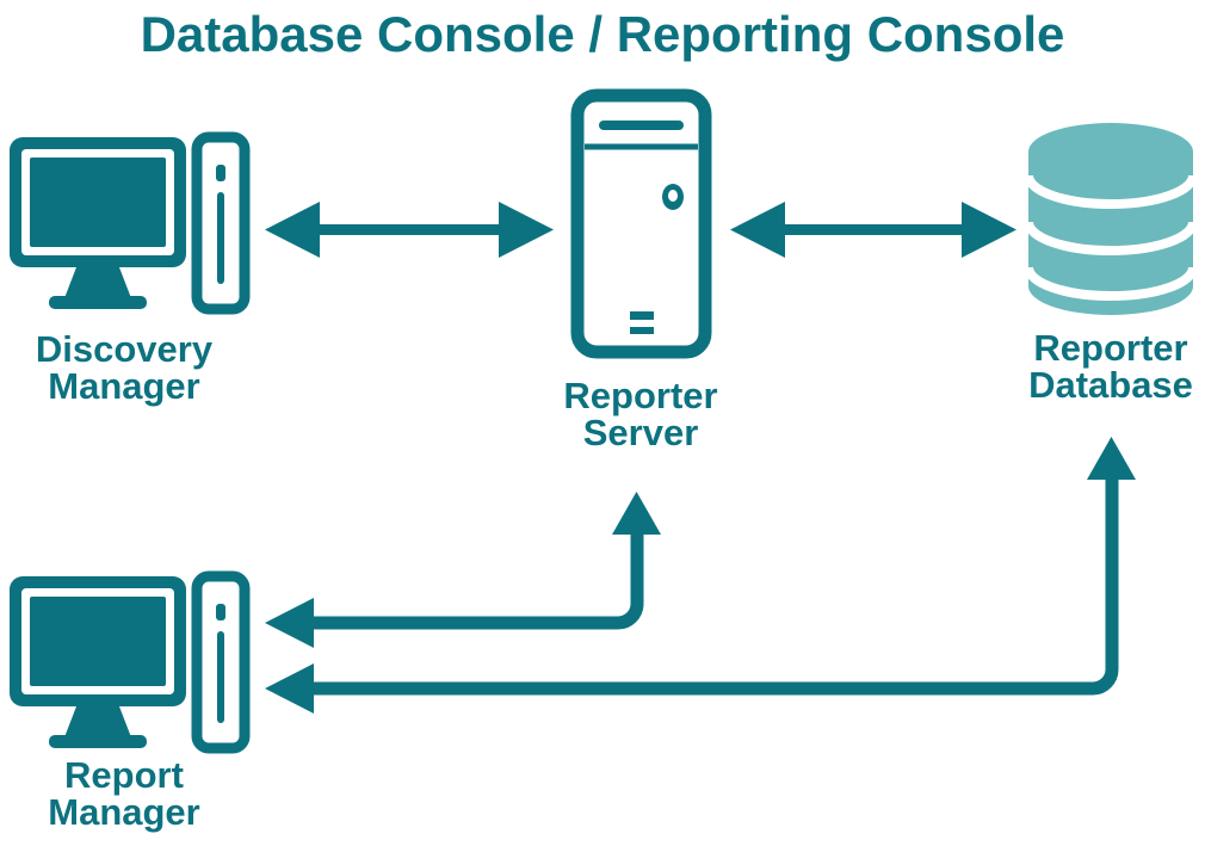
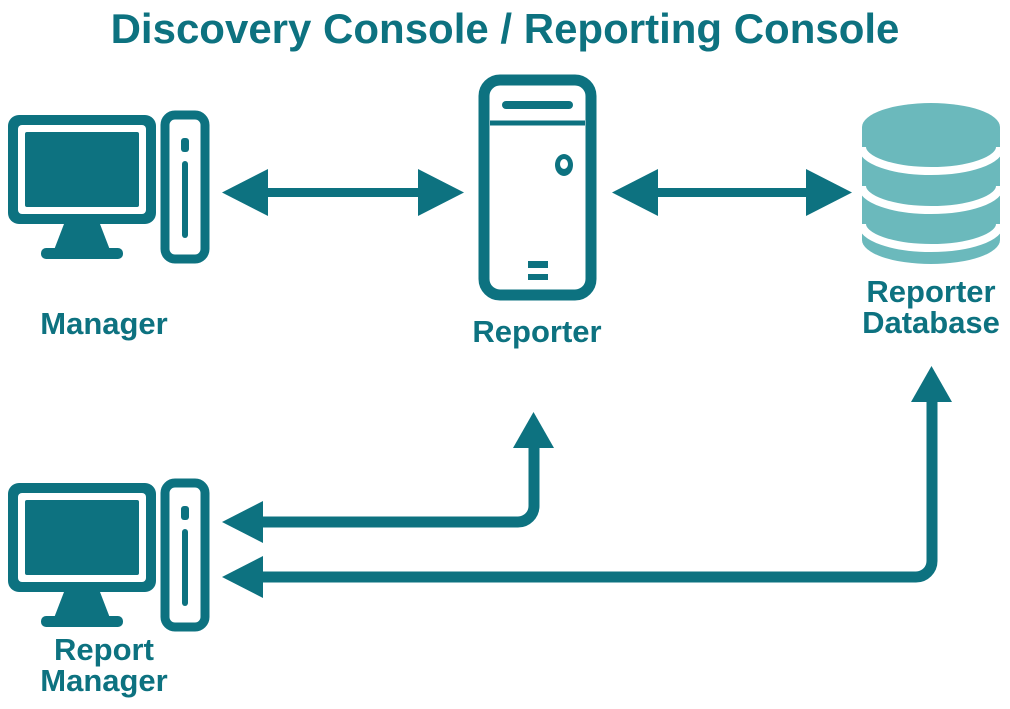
- Database Console / Reporting Console
+ Discovery Console / Reporting Console
- Discovery
  Manager
  Reporter
- Server
  Reporter
  Database
  Report
  Manager
